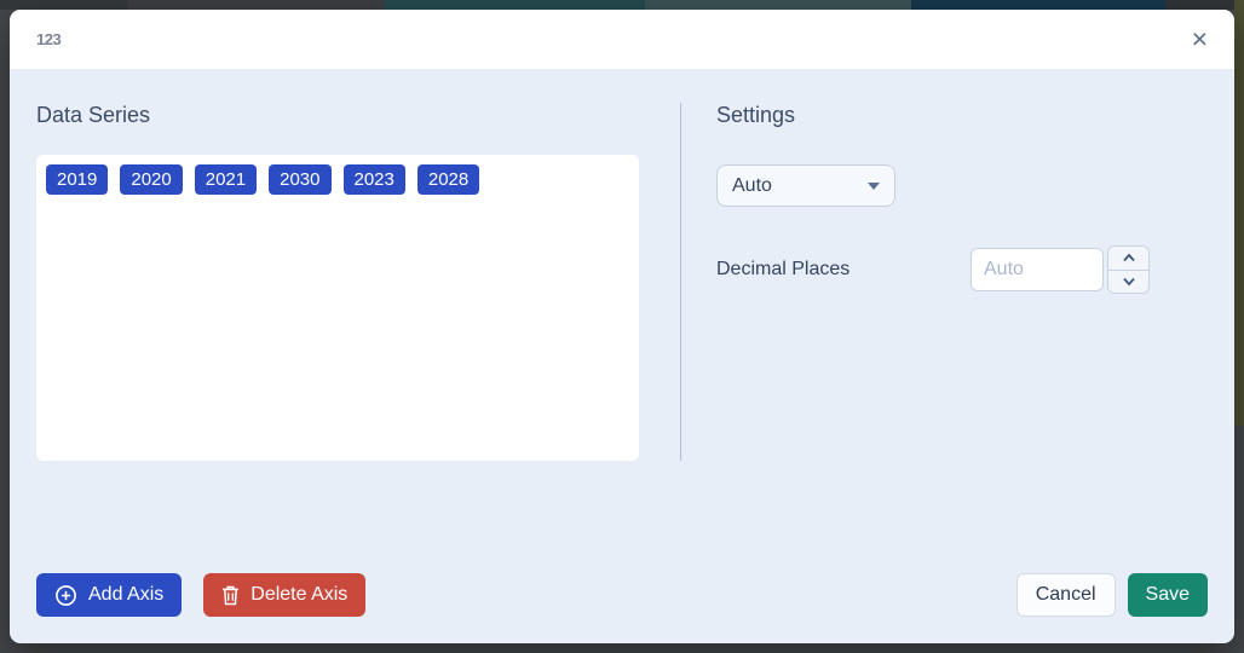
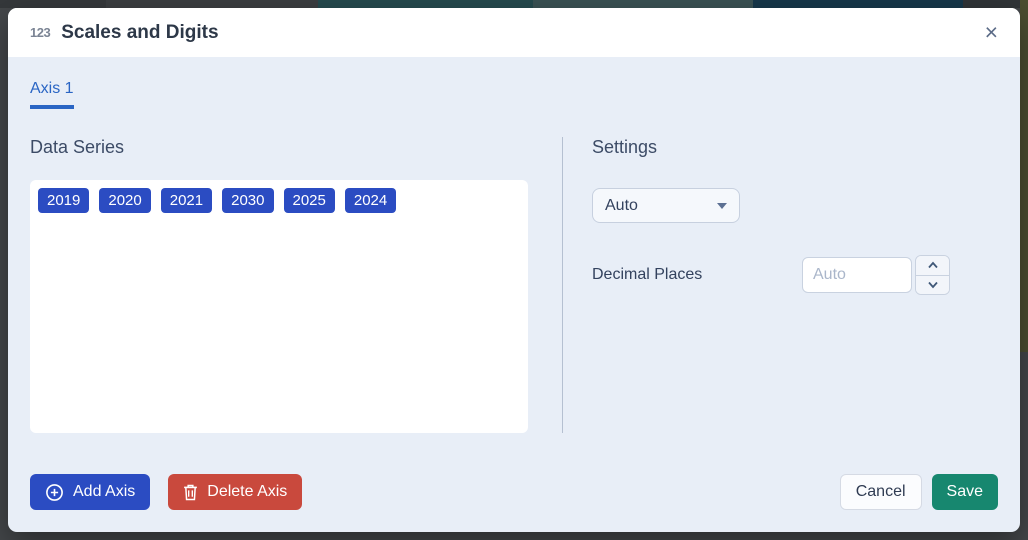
  123
+ Scales and Digits
  ×
+ Axis 1
  Data Series
  2019
  2020
  2021
  2030
- 2023
+ 2025
- 2028
+ 2024
  Settings
  Auto
  Decimal Places
  Auto
  Add Axis
  Delete Axis
  Cancel
  Save
